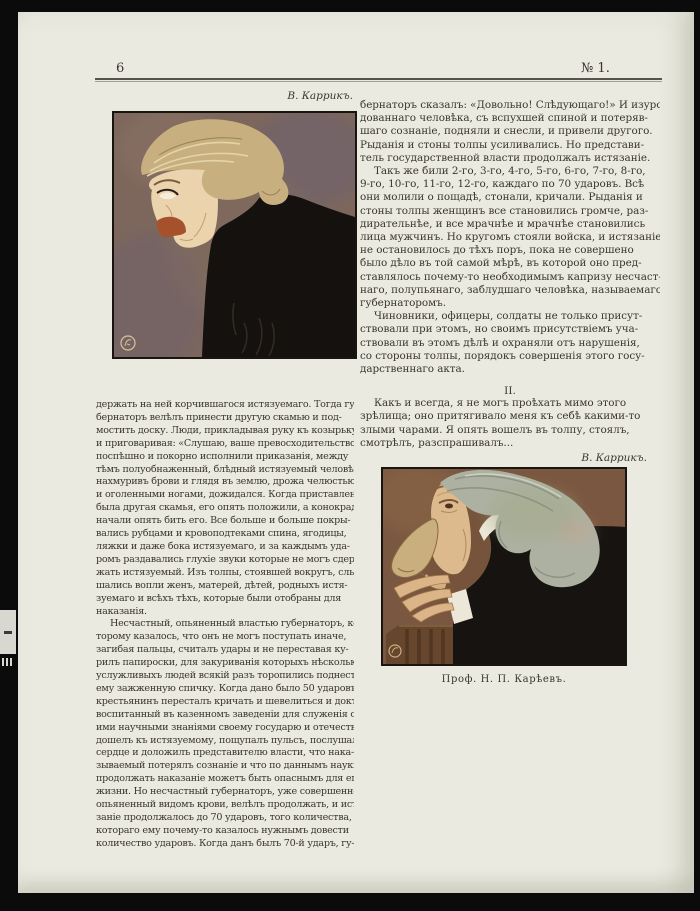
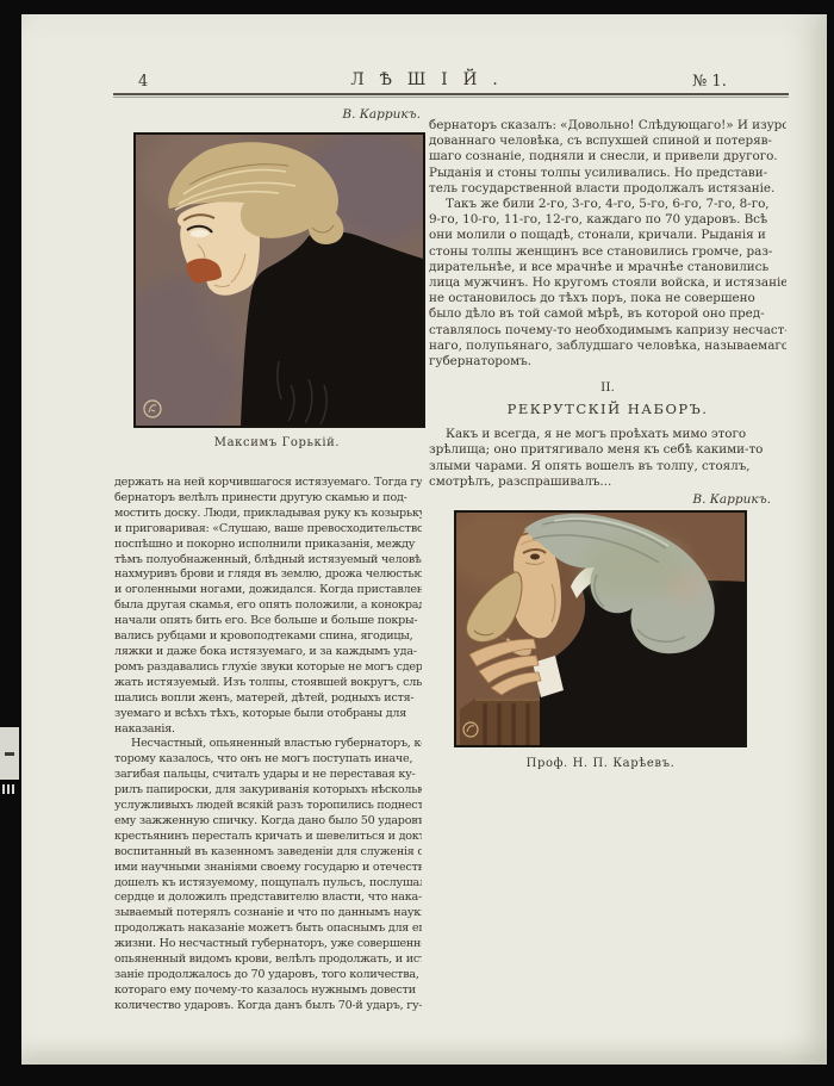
- 6
+ 4
+ ЛѢШІЙ.
  № 1.
  В. Каррикъ.
+ Максимъ Горькій.
  держать на ней корчившагося истязуемаго. Тогда гу
  бернаторъ велѣлъ принести другую скамью и под-
  мостить доску. Люди, прикладывая руку къ козырьк
  и приговаривая: «Слушаю, ваше превосходительство
  поспѣшно и покорно исполнили приказанія, между
  тѣмъ полуобнаженный, блѣдный истязуемый человѣ
  нахмуривъ брови и глядя въ землю, дрожа челюстью
  и оголенными ногами, дожидался. Когда приставлен
  была другая скамья, его опять положили, а конокра
  начали опять бить его. Все больше и больше покры-
  вались рубцами и кровоподтеками спина, ягодицы,
  ляжки и даже бока истязуемаго, и за каждымъ уда-
  ромъ раздавались глухіе звуки которые не могъ сдер
  жать истязуемый. Изъ толпы, стоявшей вокругъ, слы
  шались вопли женъ, матерей, дѣтей, родныхъ истя-
  зуемаго и всѣхъ тѣхъ, которые были отобраны для
  наказанія.
  Несчастный, опьяненный властью губернаторъ, к
  торому казалось, что онъ не могъ поступать иначе,
  загибая пальцы, считалъ удары и не переставая ку-
  рилъ папироски, для закуриванія которыхъ нѣскольк
  услужливыхъ людей всякій разъ торопились поднест
  ему зажженную спичку. Когда дано было 50 ударовъ
  крестьянинъ пересталъ кричать и шевелиться и док
  воспитанный въ казенномъ заведеніи для служенія с
  ими научными знаніями своему государю и отечеств
  дошелъ къ истязуемому, пощупалъ пульсъ, послуша
  сердце и доложилъ представителю власти, что нака-
  зываемый потерялъ сознаніе и что по даннымъ наук
  продолжать наказаніе можетъ быть опаснымъ для ег
  жизни. Но несчастный губернаторъ, уже совершенн
  опьяненный видомъ крови, велѣлъ продолжать, и ис
  заніе продолжалось до 70 ударовъ, того количества,
  котораго ему почему-то казалось нужнымъ довести
  количество ударовъ. Когда данъ былъ 70-й ударъ, гу-
  бернаторъ сказалъ: «Довольно! Слѣдующаго!» И изуро
  дованнаго человѣка, съ вспухшей спиной и потеряв-
  шаго сознаніе, подняли и снесли, и привели другого.
  Рыданія и стоны толпы усиливались. Но представи-
  тель государственной власти продолжалъ истязаніе.
  Такъ же били 2-го, 3-го, 4-го, 5-го, 6-го, 7-го, 8-го,
  9-го, 10-го, 11-го, 12-го, каждаго по 70 ударовъ. Всѣ
  они молили о пощадѣ, стонали, кричали. Рыданія и
  стоны толпы женщинъ все становились громче, раз-
  дирательнѣе, и все мрачнѣе и мрачнѣе становились
  лица мужчинъ. Но кругомъ стояли войска, и истязаніе
  не остановилось до тѣхъ поръ, пока не совершено
  было дѣло въ той самой мѣрѣ, въ которой оно пред-
  ставлялось почему-то необходимымъ капризу несчаст
  наго, полупьянаго, заблудшаго человѣка, называемаго
  губернаторомъ.
- Чиновники, офицеры, солдаты не только присут-
- ствовали при этомъ, но своимъ присутствіемъ уча-
- ствовали въ этомъ дѣлѣ и охраняли отъ нарушенія,
- со стороны толпы, порядокъ совершенія этого госу-
- дарственнаго акта.
  II.
+ РЕКРУТСКІЙ НАБОРЪ.
  Какъ и всегда, я не могъ проѣхать мимо этого
  зрѣлища; оно притягивало меня къ себѣ какими-то
  злыми чарами. Я опять вошелъ въ толпу, стоялъ,
  смотрѣлъ, разспрашивалъ...
  В. Каррикъ.
  Проф. Н. П. Карѣевъ.
